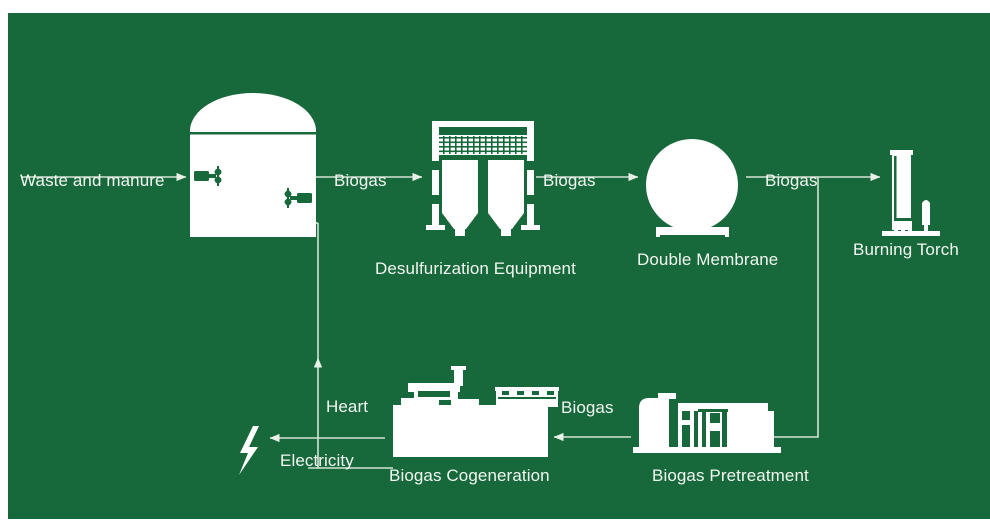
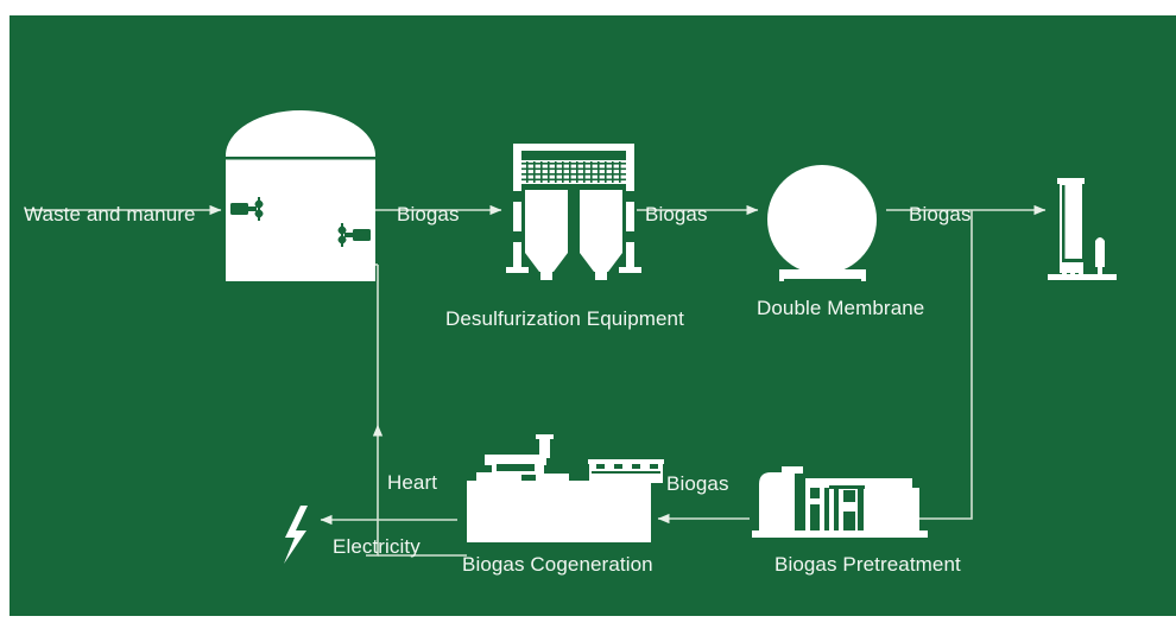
  Waste and manure
  Biogas
  Biogas
  Biogas
  Desulfurization Equipment
  Double Membrane
- Burning Torch
  Biogas
  Biogas Pretreatment
  Biogas Cogeneration
  Heart
  Electricity
